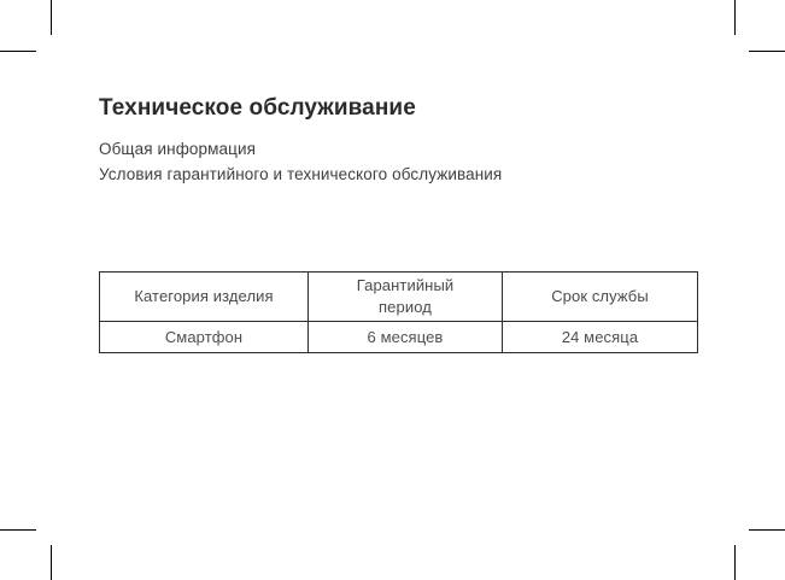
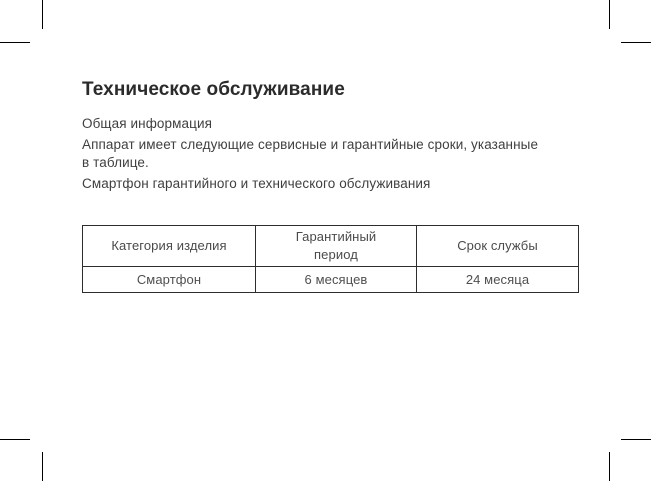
  Техническое обслуживание
  Общая информация
+ Аппарат имеет следующие сервисные и гарантийные сроки, указанные
+ в таблице.
- Условия гарантийного и технического обслуживания
+ Смартфон гарантийного и технического обслуживания
  Категория изделия	Гарантийный период	Срок службы
  Смартфон	6 месяцев	24 месяца
